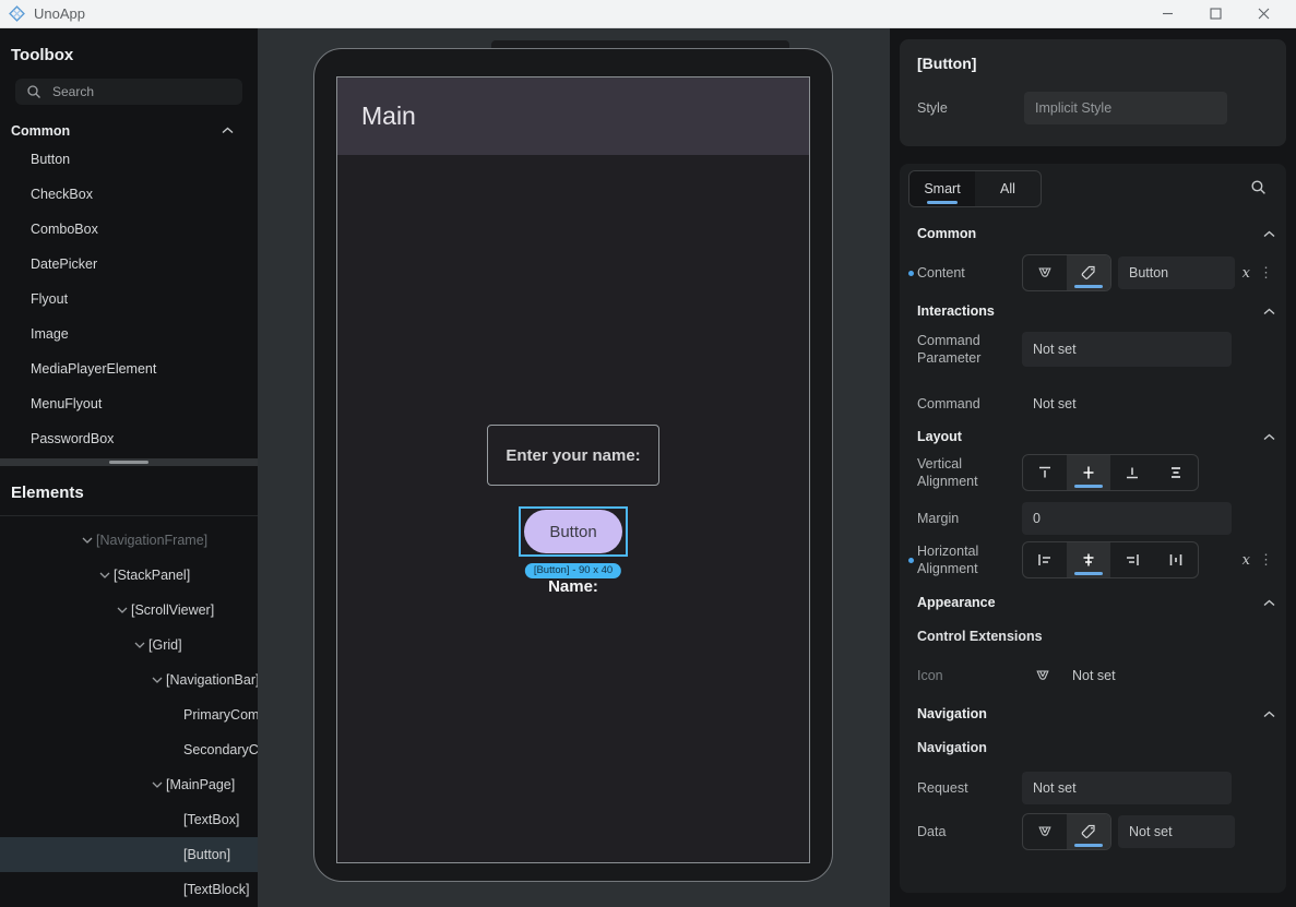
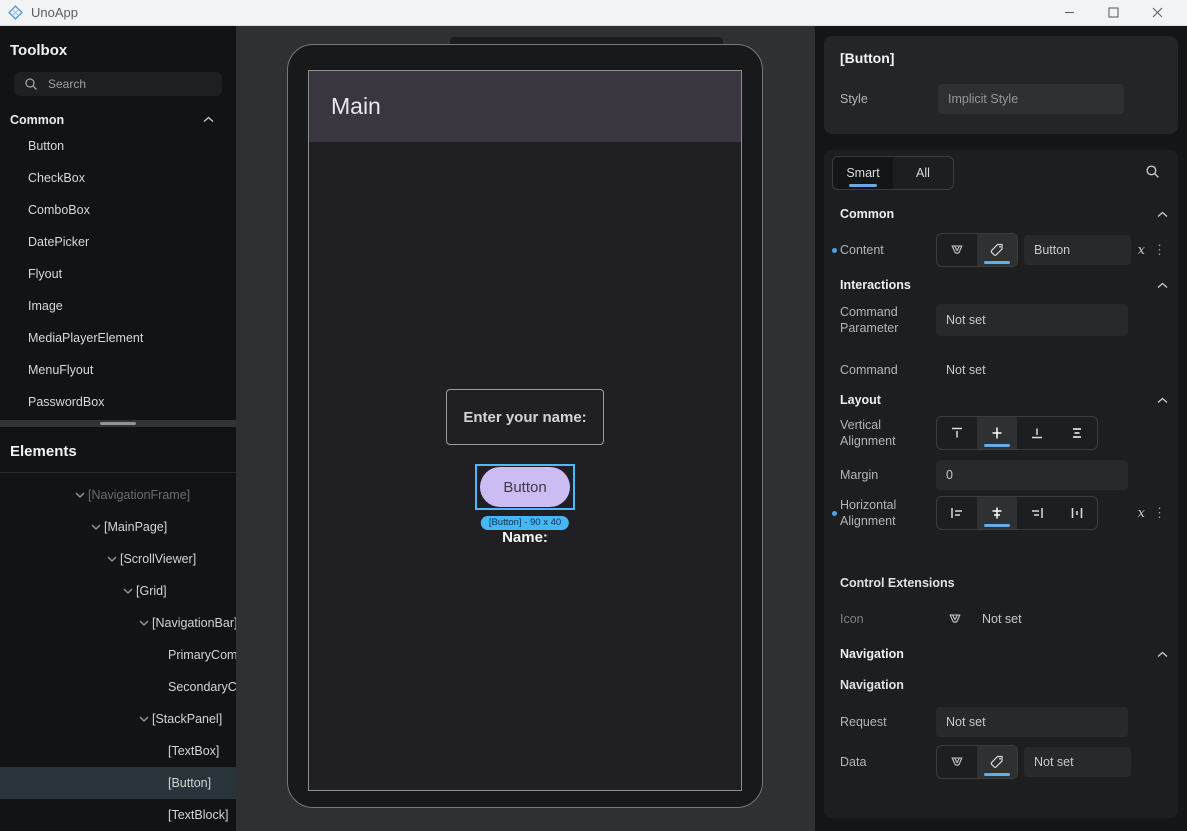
  UnoApp
  Toolbox
  Search
  Common
  Button
  CheckBox
  ComboBox
  DatePicker
  Flyout
  Image
  MediaPlayerElement
  MenuFlyout
  PasswordBox
  Elements
  [NavigationFrame]
- [StackPanel]
+ [MainPage]
  [ScrollViewer]
  [Grid]
  [NavigationBar
- [MainPage]
+ [StackPanel]
  [TextBox]
  [Button]
  [TextBlock]
  Main
  Enter your name:
  Button
  [Button] - 90 x 40
  Name:
  [Button]
  Style
  Implicit Style
  Smart
  All
  Common
  Content
  Button
  x
  ⋮
  Interactions
  Command Parameter
  Not set
  Command
  Not set
  Layout
  Vertical Alignment
  Margin
  0
  Horizontal Alignment
  x
  ⋮
- Appearance
  Control Extensions
  Icon
  Not set
  Navigation
  Navigation
  Request
  Not set
  Data
  Not set
